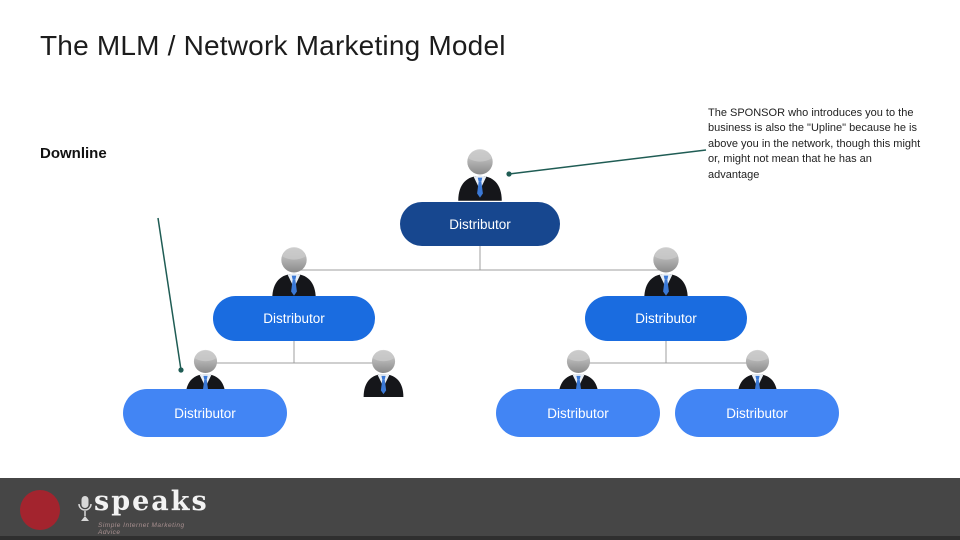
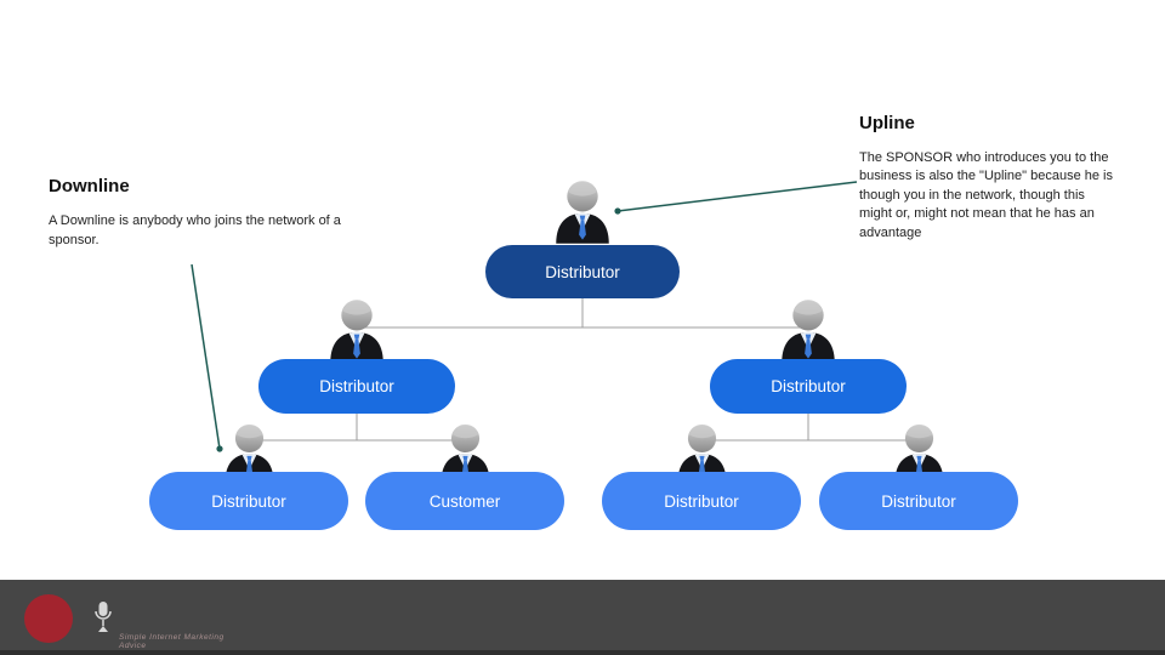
- The MLM / Network Marketing Model
  Downline
+ A Downline is anybody who joins the network of a sponsor.
+ Upline
- The SPONSOR who introduces you to the business is also the "Upline" because he is above you in the network, though this might or, might not mean that he has an advantage
+ The SPONSOR who introduces you to the business is also the "Upline" because he is though you in the network, though this might or, might not mean that he has an advantage
  Distributor
  Distributor
  Distributor
  Distributor
+ Customer
  Distributor
  Distributor
- speaks
